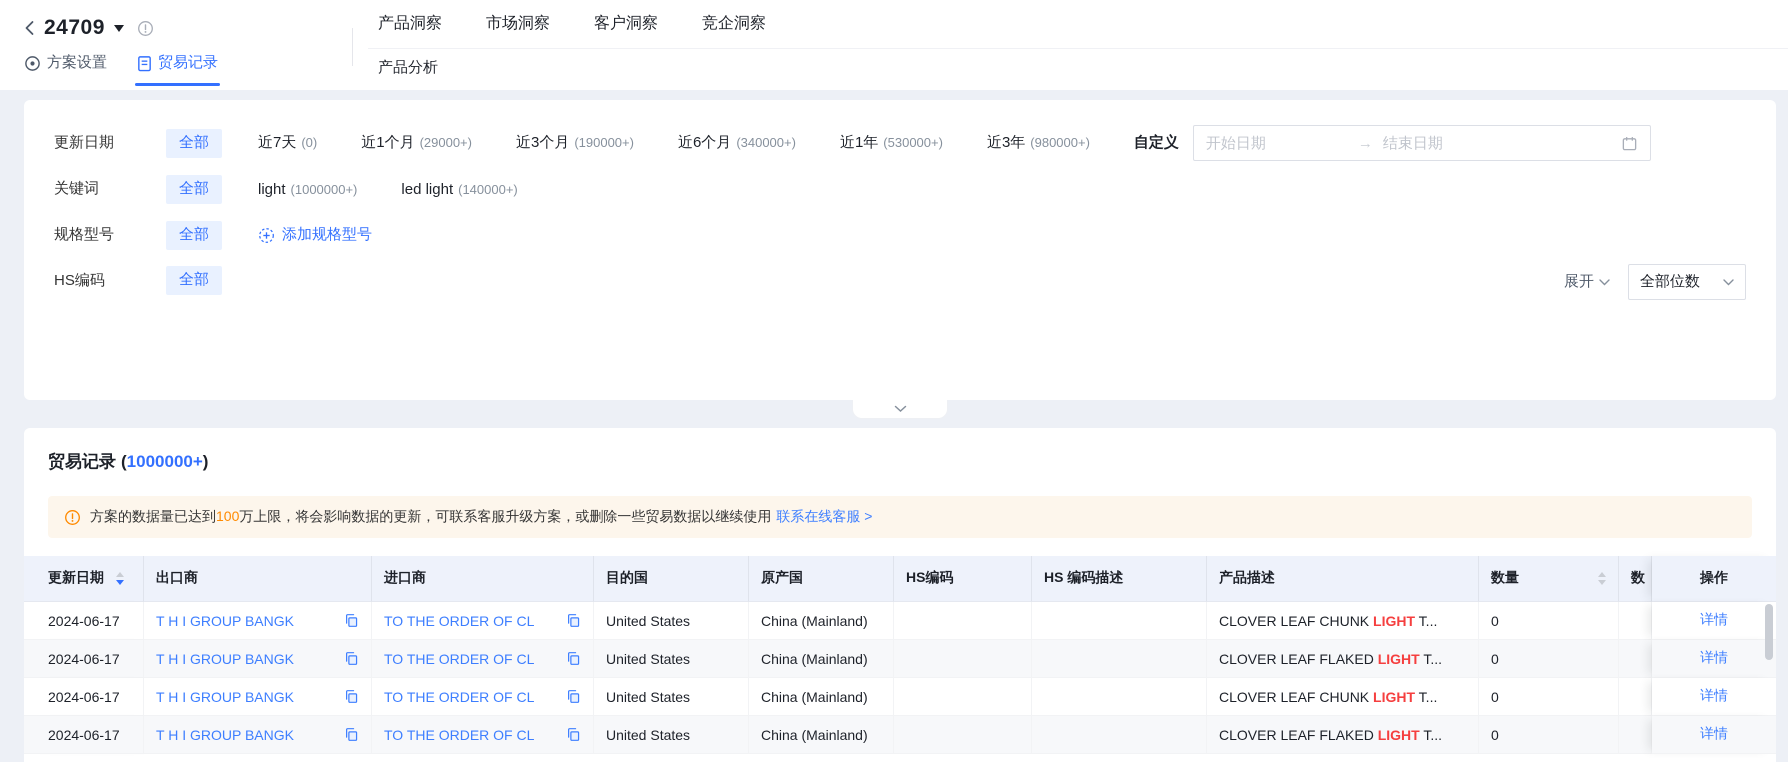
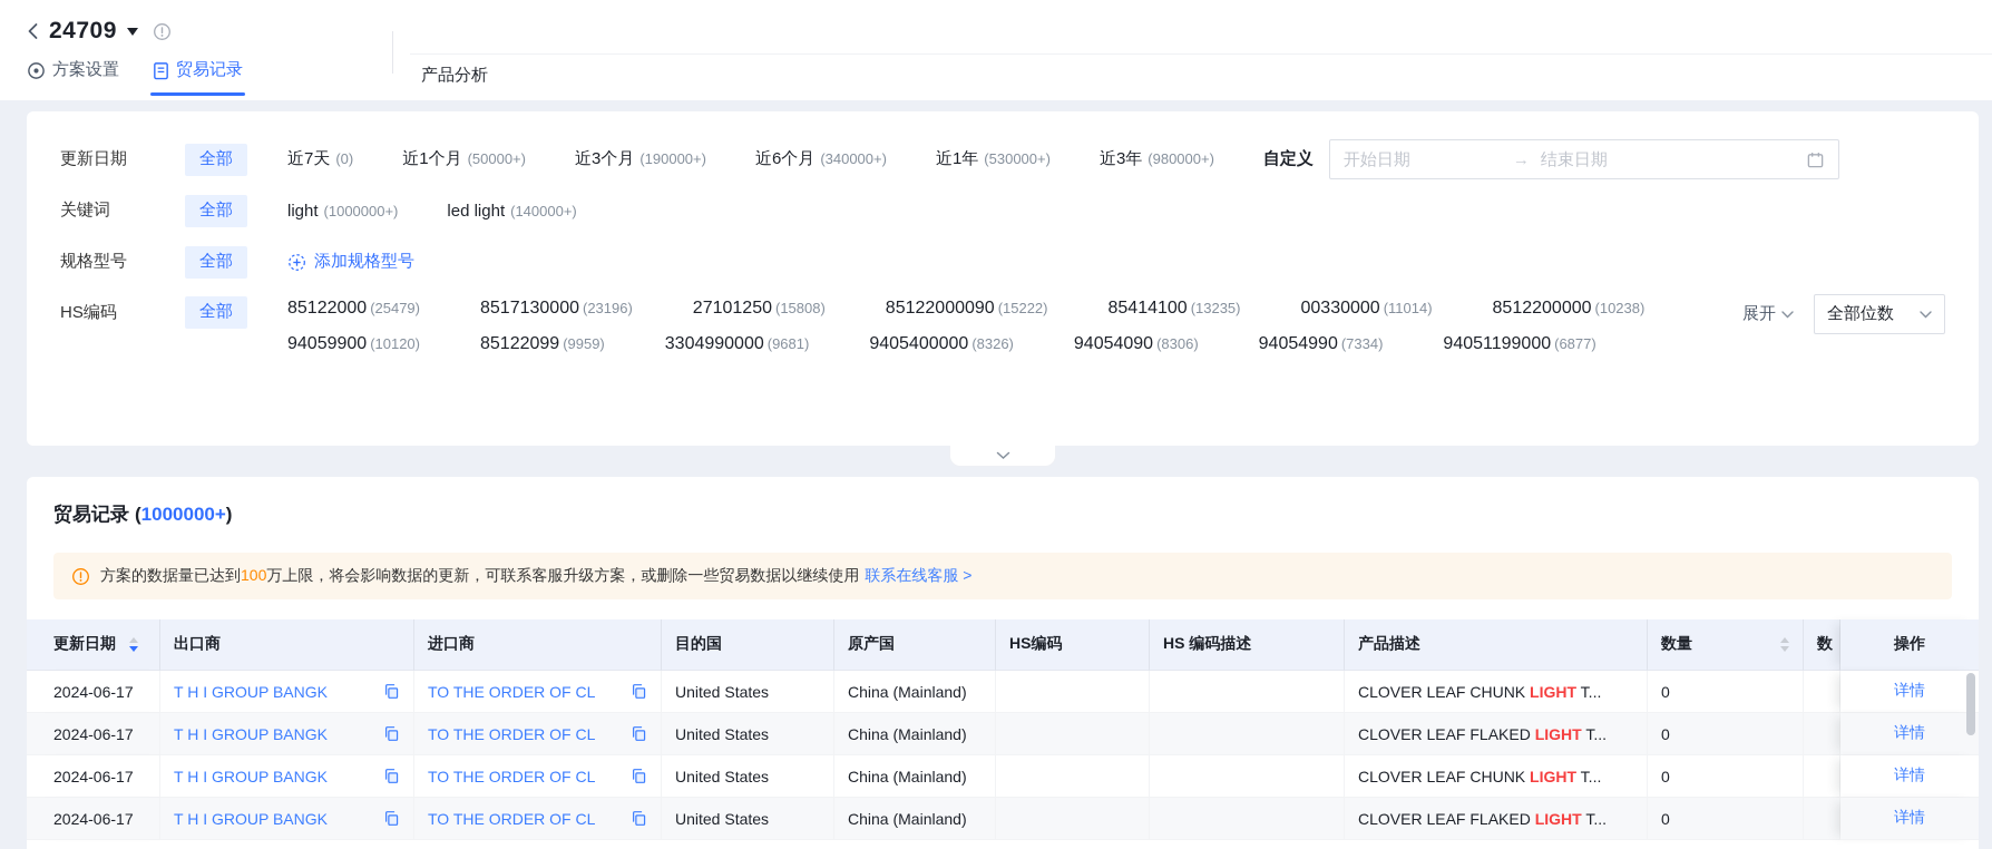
  24709
  方案设置
  贸易记录
- 产品洞察
- 市场洞察
- 客户洞察
- 竞企洞察
  产品分析
  更新日期
  全部
  近7天
  (0)
  近1个月
- (29000+)
+ (50000+)
  近3个月
  (190000+)
  近6个月
  (340000+)
  近1年
  (530000+)
  近3年
  (980000+)
  自定义
  开始日期
  →
  结束日期
  关键词
  全部
  light
  (1000000+)
  led light
  (140000+)
  规格型号
  全部
  添加规格型号
  HS编码
  全部
+ 85122000
+ (25479)
+ 8517130000
+ (23196)
+ 27101250
+ (15808)
+ 85122000090
+ (15222)
+ 85414100
+ (13235)
+ 00330000
+ (11014)
+ 8512200000
+ (10238)
+ 94059900
+ (10120)
+ 85122099
+ (9959)
+ 3304990000
+ (9681)
+ 9405400000
+ (8326)
+ 94054090
+ (8306)
+ 94054990
+ (7334)
+ 94051199000
+ (6877)
  展开
  全部位数
  贸易记录
  (1000000+)
  方案的数据量已达到100万上限，将会影响数据的更新，可联系客服升级方案，或删除一些贸易数据以继续使用
  联系在线客服 >
  更新日期	出口商	进口商	目的国	原产国	HS编码	HS 编码描述	产品描述	数量	数	操作
  2024-06-17	T H I GROUP BANGK	TO THE ORDER OF CL	United States	China (Mainland)			CLOVER LEAF CHUNK LIGHT T...	0		详情
  2024-06-17	T H I GROUP BANGK	TO THE ORDER OF CL	United States	China (Mainland)			CLOVER LEAF FLAKED LIGHT T...	0		详情
  2024-06-17	T H I GROUP BANGK	TO THE ORDER OF CL	United States	China (Mainland)			CLOVER LEAF CHUNK LIGHT T...	0		详情
  2024-06-17	T H I GROUP BANGK	TO THE ORDER OF CL	United States	China (Mainland)			CLOVER LEAF FLAKED LIGHT T...	0		详情
